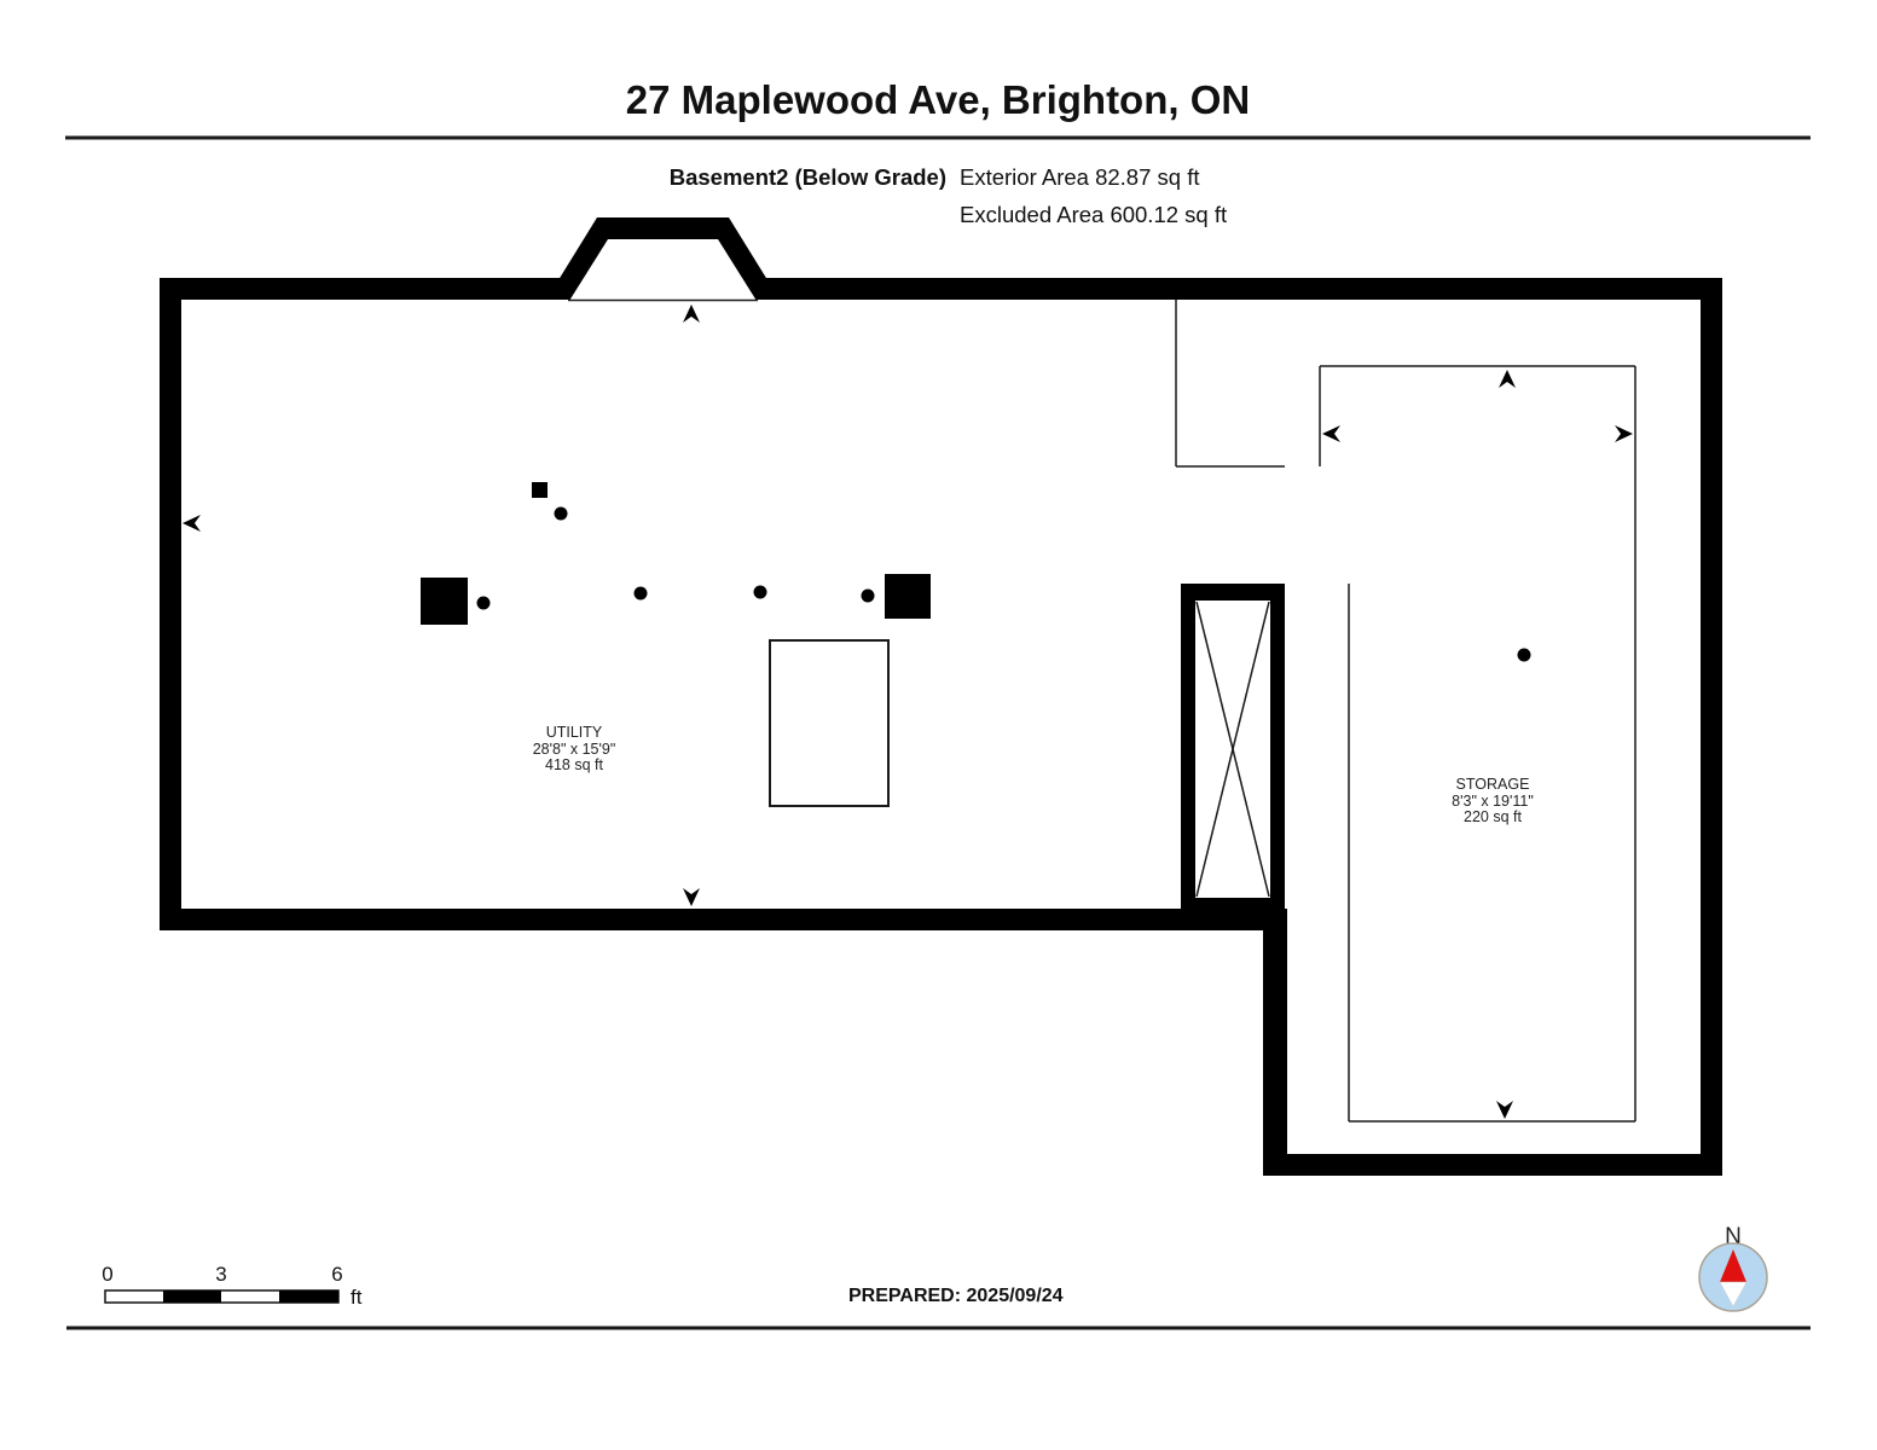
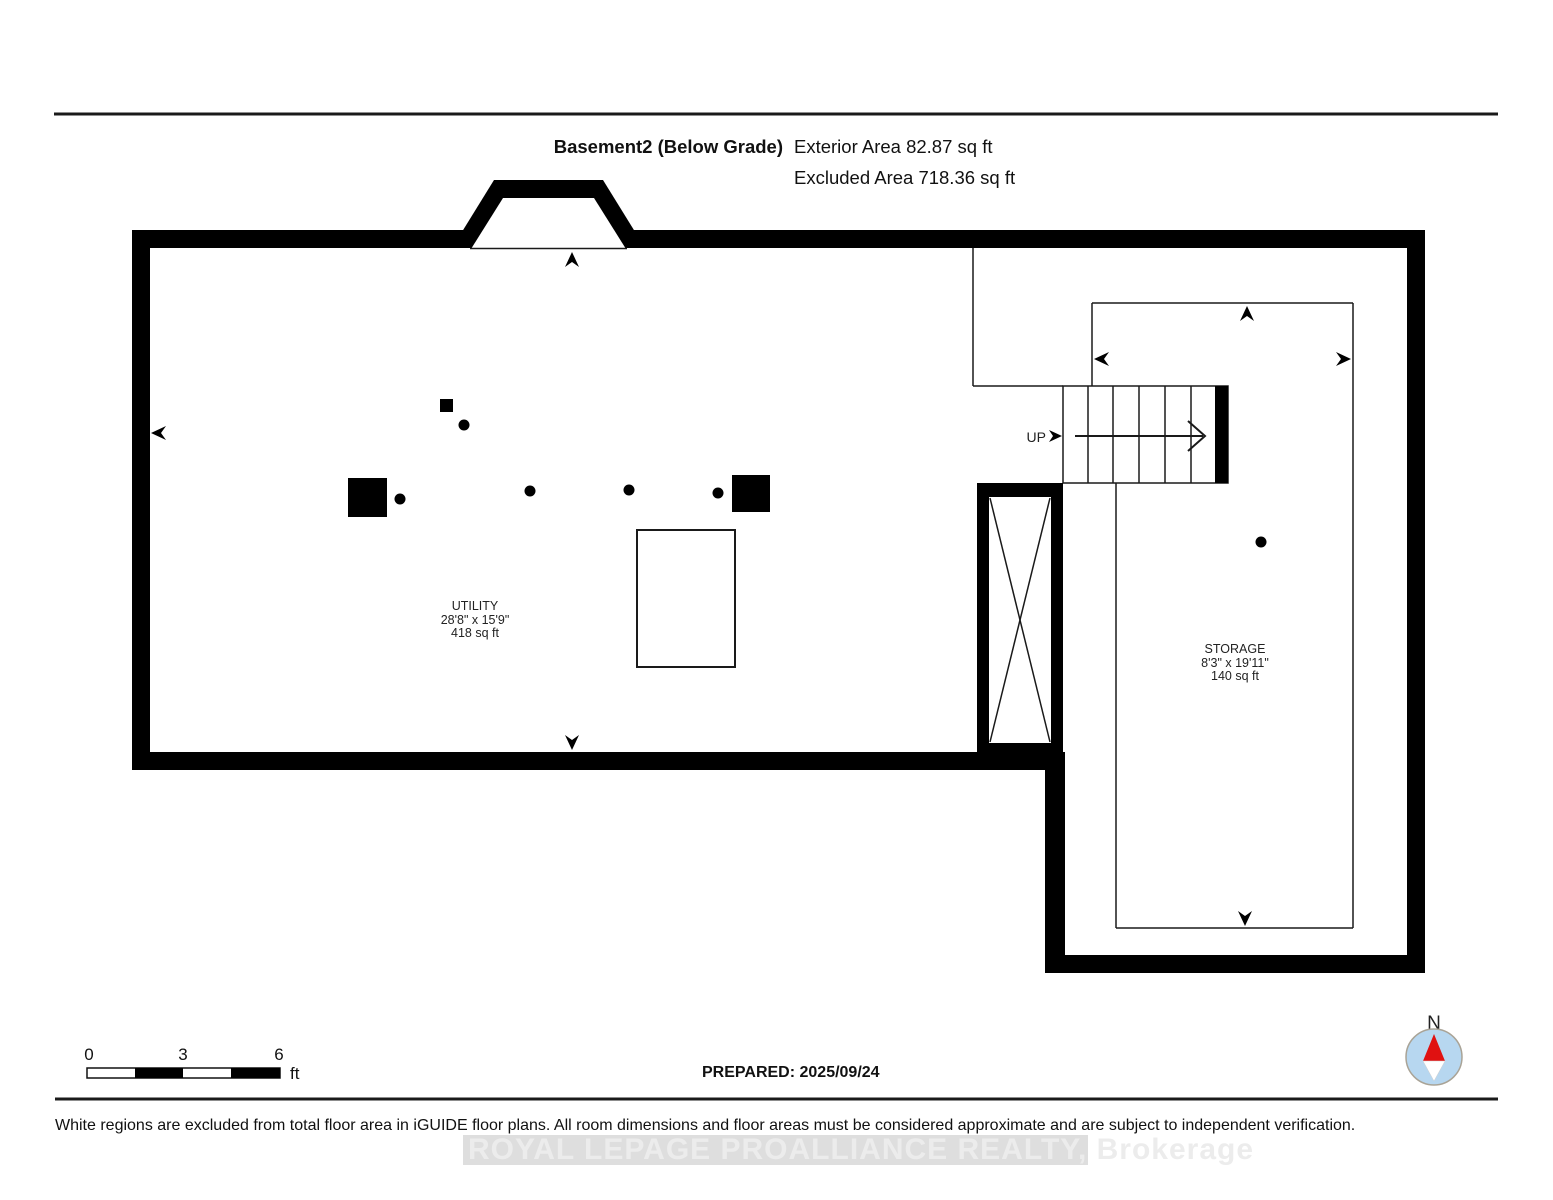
- 27 Maplewood Ave, Brighton, ON
  Basement2 (Below Grade)
  Exterior Area 82.87 sq ft
- Excluded Area 600.12 sq ft
+ Excluded Area 718.36 sq ft
+ UP
  UTILITY
  28'8" x 15'9"
  418 sq ft
  STORAGE
  8'3" x 19'11"
- 220 sq ft
+ 140 sq ft
  0
  3
  6
  ft
  PREPARED: 2025/09/24
  N
+ White regions are excluded from total floor area in iGUIDE floor plans. All room dimensions and floor areas must be considered approximate and are subject to independent verification.
+ ROYAL LEPAGE PROALLIANCE REALTY, Brokerage
